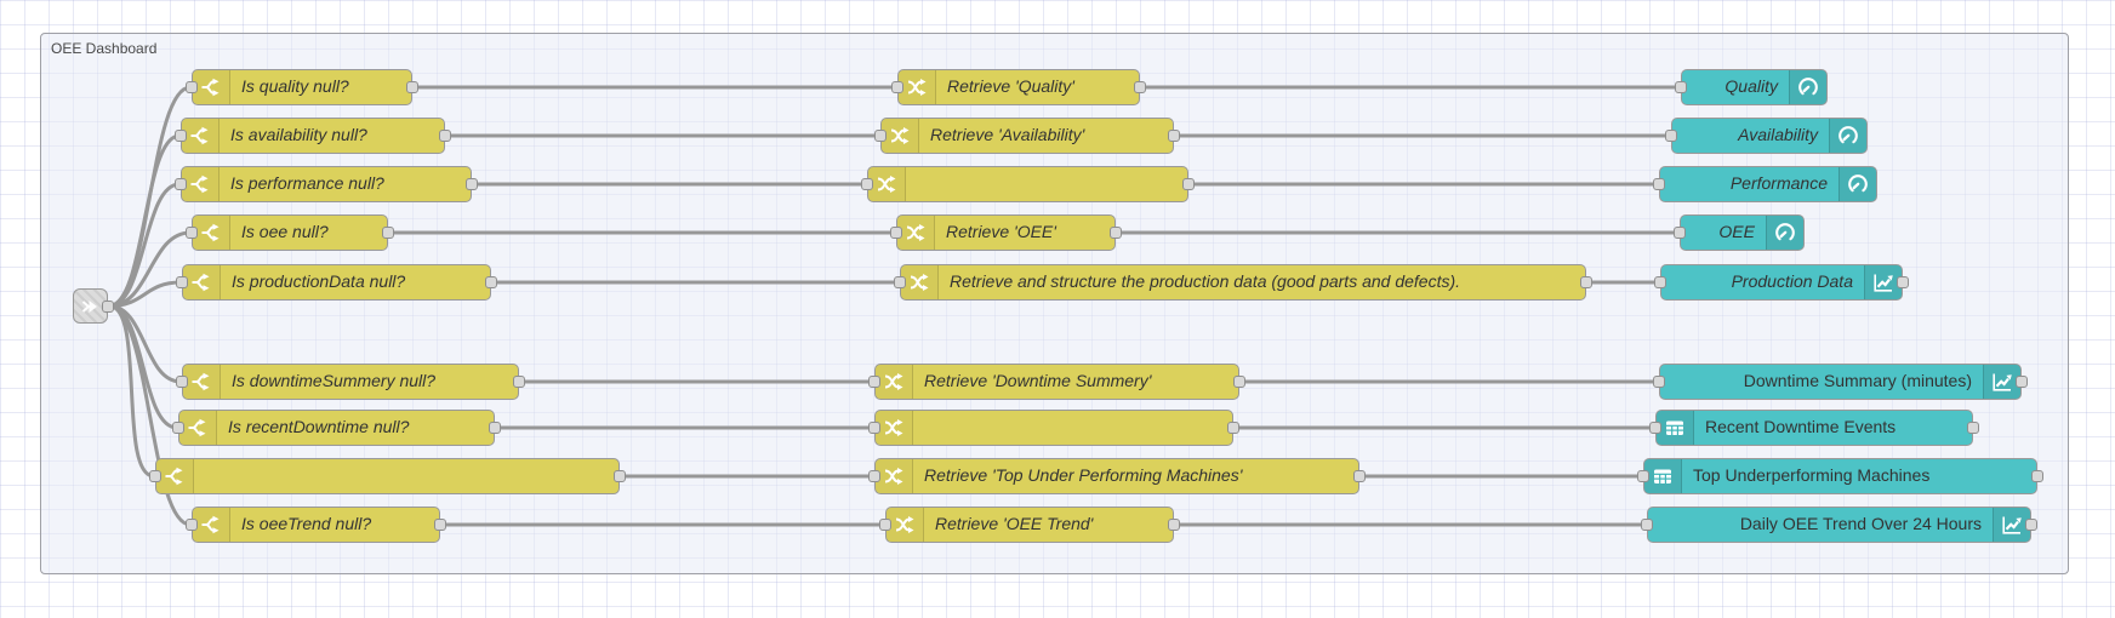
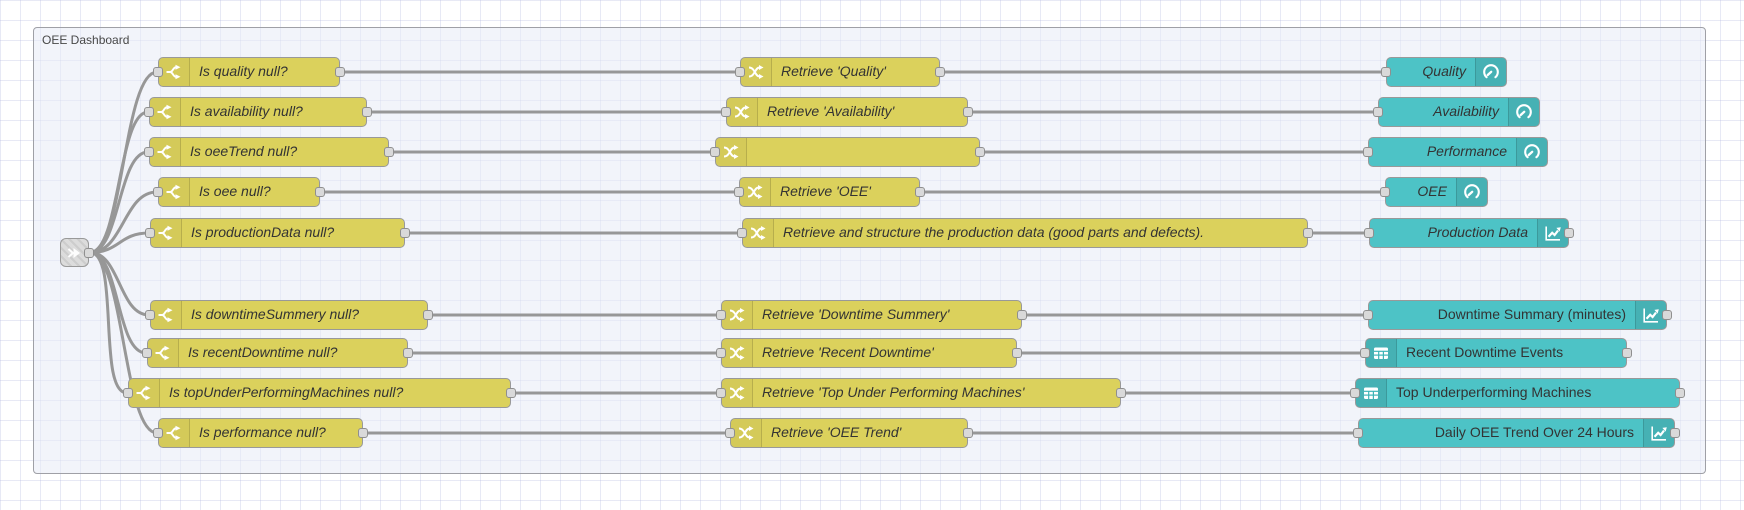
  OEE Dashboard
  Is quality null?
  Retrieve 'Quality'
  Quality
  Is availability null?
  Retrieve 'Availability'
  Availability
- Is performance null?
+ Is oeeTrend null?
  Performance
  Is oee null?
  Retrieve 'OEE'
  OEE
  Is productionData null?
  Retrieve and structure the production data (good parts and defects).
  Production Data
  Is downtimeSummery null?
  Retrieve 'Downtime Summery'
  Downtime Summary (minutes)
  Is recentDowntime null?
+ Retrieve 'Recent Downtime'
  Recent Downtime Events
+ Is topUnderPerformingMachines null?
  Retrieve 'Top Under Performing Machines'
  Top Underperforming Machines
- Is oeeTrend null?
+ Is performance null?
  Retrieve 'OEE Trend'
  Daily OEE Trend Over 24 Hours
